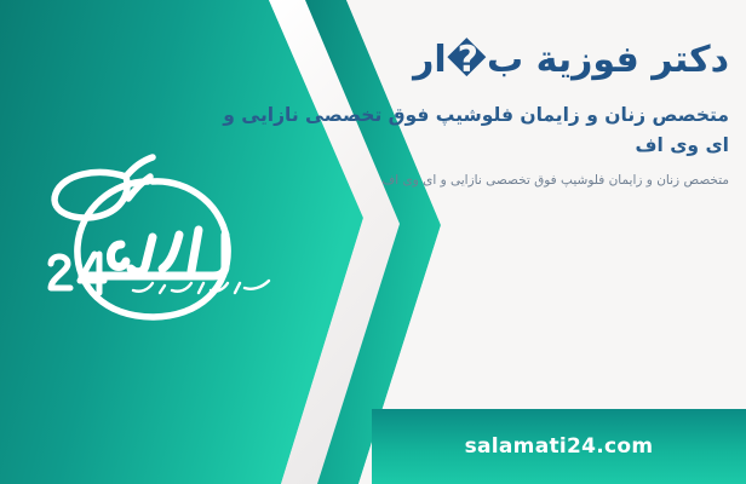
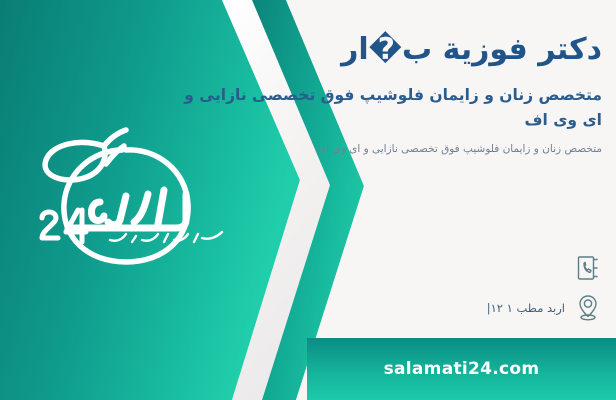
  دکتر فوزية ب�ار
  متخصص زنان و زایمان فلوشیپ فوق تخصصی نازایی و ای وی اف
  متخصص زنان و زایمان فلوشیپ فوق تخصصی نازایی و ای وی اف
+ اربد مطب ۱ ۱۲|
  salamati24.com
